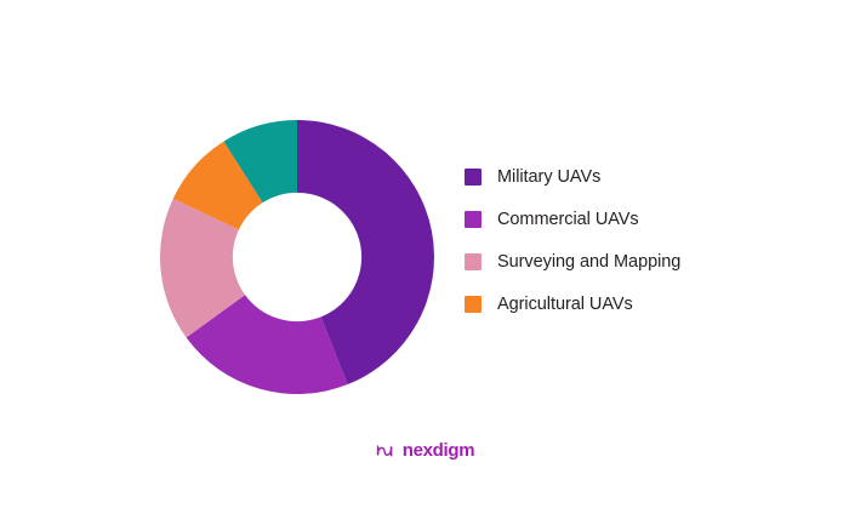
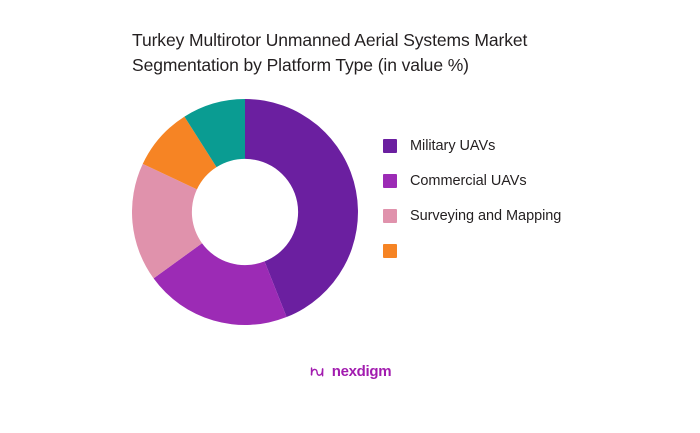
+ Turkey Multirotor Unmanned Aerial Systems Market
+ Segmentation by Platform Type (in value %)
  Military UAVs
  Commercial UAVs
  Surveying and Mapping
- Agricultural UAVs
  nexdigm
